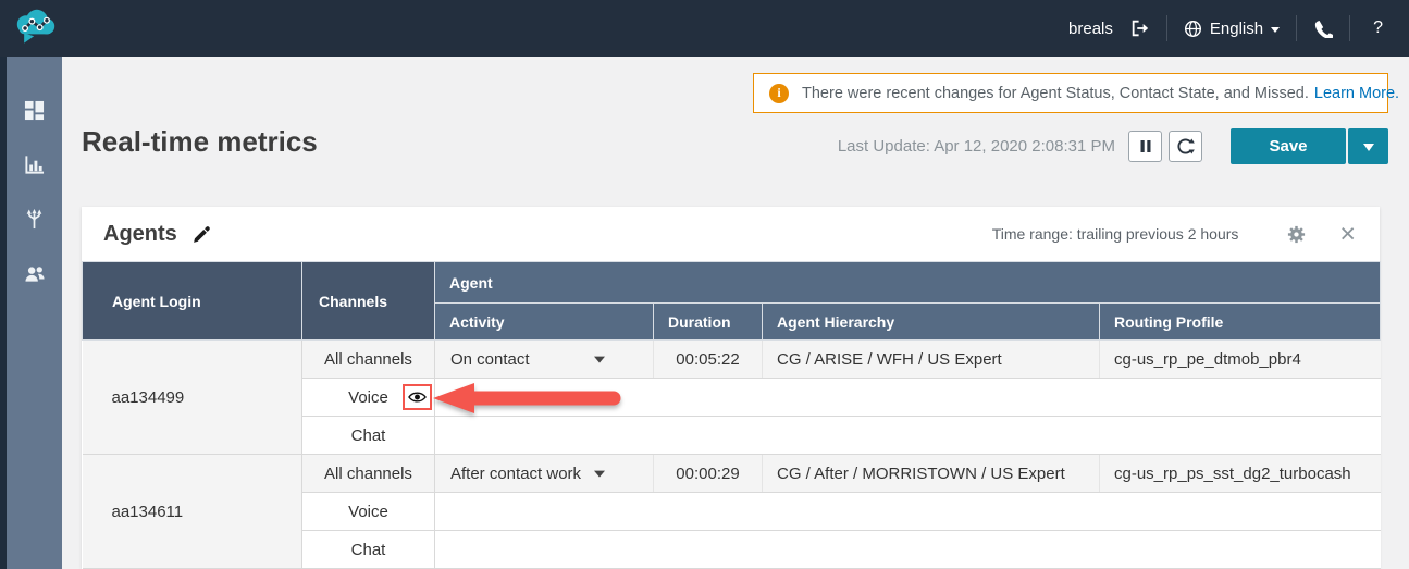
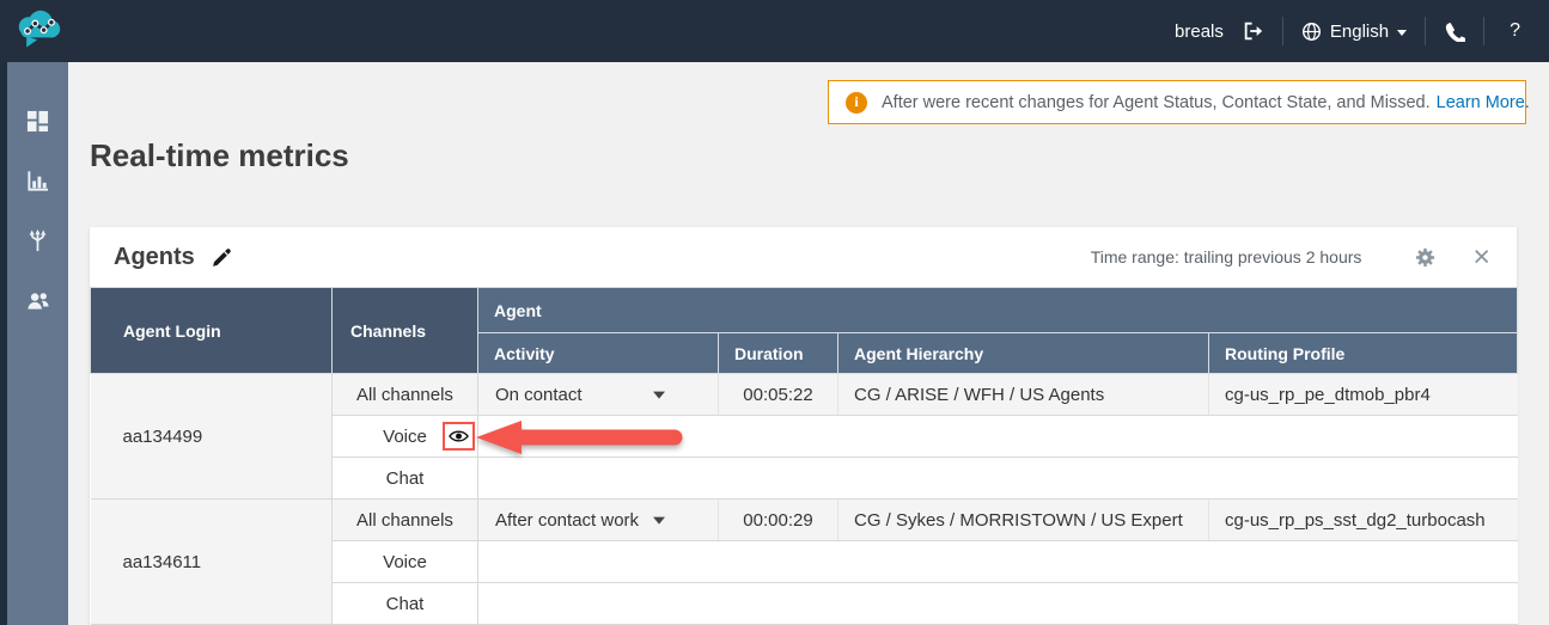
  breals
  English
  ?
  i
- There were recent changes for Agent Status, Contact State, and Missed.
+ After were recent changes for Agent Status, Contact State, and Missed.
  Learn More.
  Real-time metrics
- Last Update: Apr 12, 2020 2:08:31 PM
- Save
  Agents
  Time range: trailing previous 2 hours
  ×
  Agent Login	Channels	Agent
  Activity	Duration	Agent Hierarchy	Routing Profile
- aa134499	All channels	On contact	00:05:22	CG / ARISE / WFH / US Expert	cg-us_rp_pe_dtmob_pbr4
+ aa134499	All channels	On contact	00:05:22	CG / ARISE / WFH / US Agents	cg-us_rp_pe_dtmob_pbr4
  Voice
  Chat
- aa134611	All channels	After contact work	00:00:29	CG / After / MORRISTOWN / US Expert	cg-us_rp_ps_sst_dg2_turbocash
+ aa134611	All channels	After contact work	00:00:29	CG / Sykes / MORRISTOWN / US Expert	cg-us_rp_ps_sst_dg2_turbocash
  Voice
  Chat
